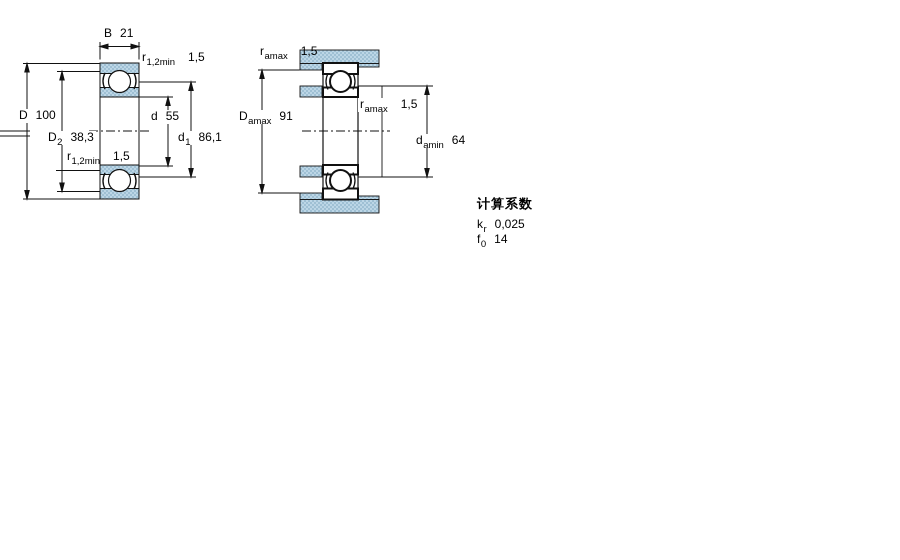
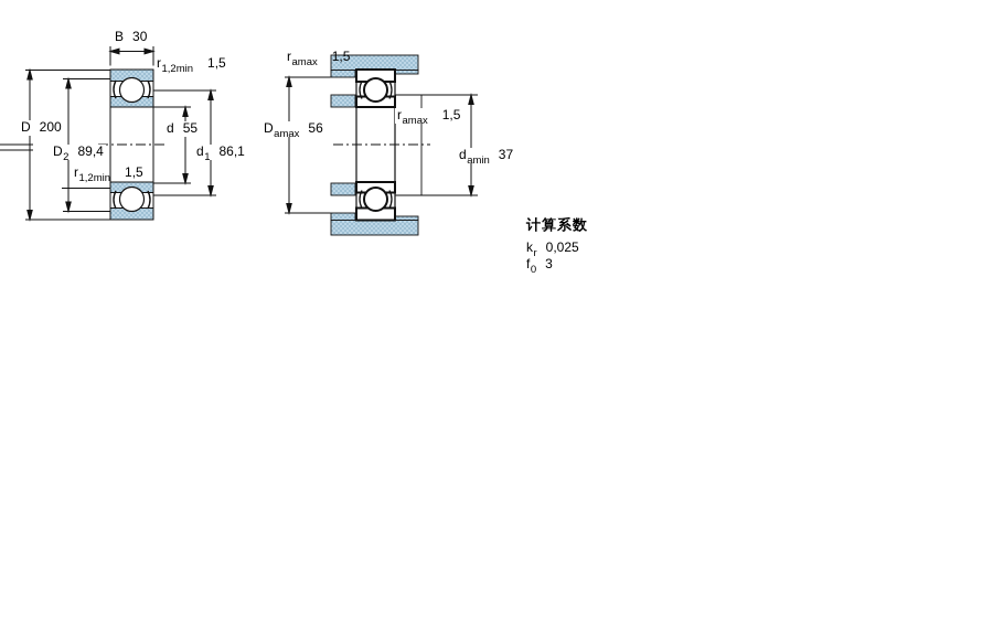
- B 21
+ B 30
  r1,2min 1,5
- D 100
+ D 200
- D2 38,3
+ D2 89,4
  r1,2min 1,5
  d 55
  d1 86,1
  ramax 1,5
- Damax 91
+ Damax 56
  ramax 1,5
- damin 64
+ damin 37
  计算系数
  kr 0,025
- f0 14
+ f0 3
